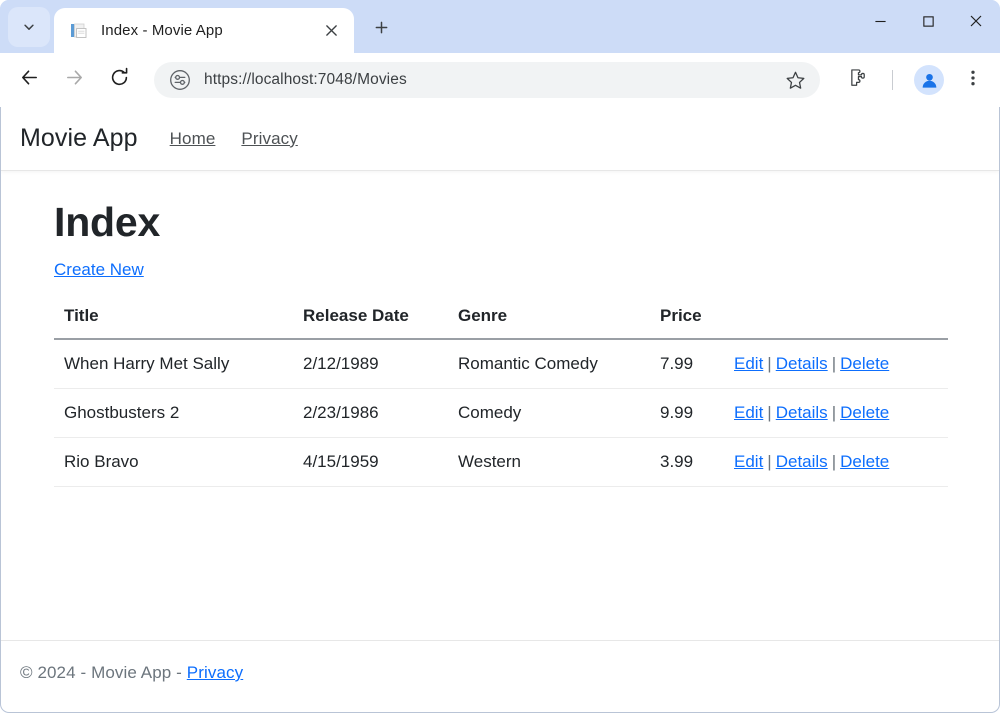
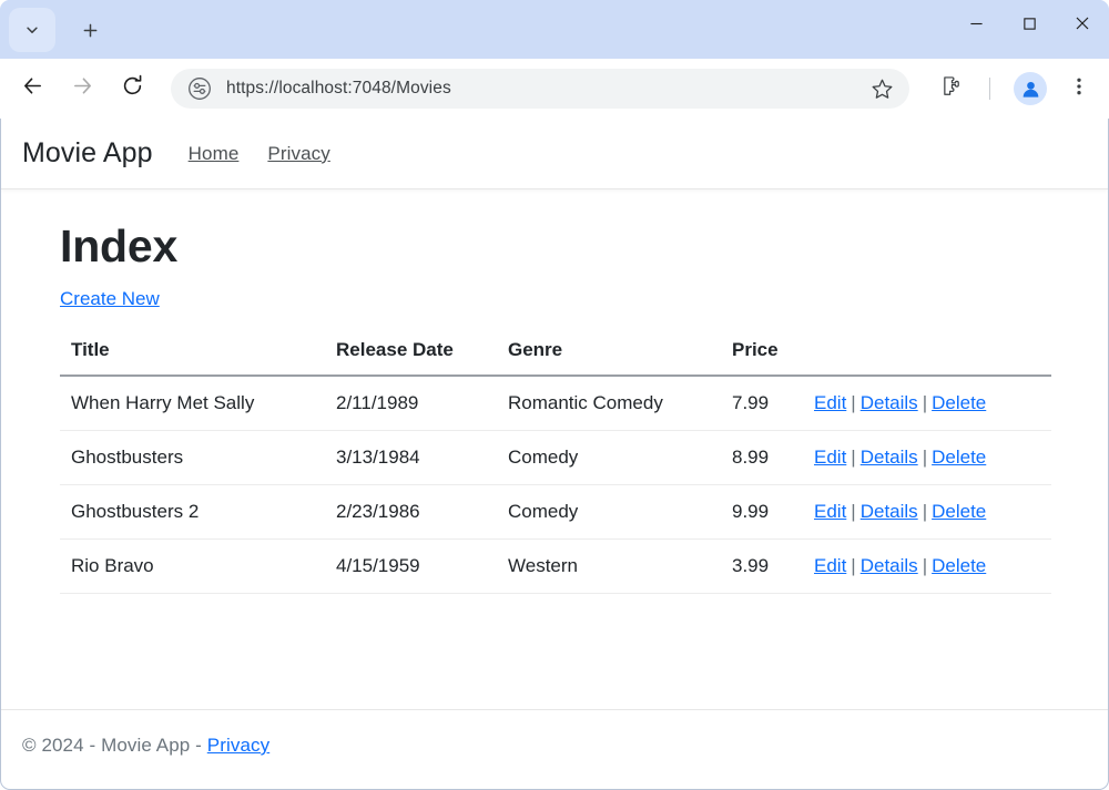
- Index - Movie App
  https://localhost:7048/Movies
  Movie App
  Home
  Privacy
  Index
  Create New
  Title	Release Date	Genre	Price
- When Harry Met Sally	2/12/1989	Romantic Comedy	7.99	Edit | Details | Delete
+ When Harry Met Sally	2/11/1989	Romantic Comedy	7.99	Edit | Details | Delete
+ Ghostbusters	3/13/1984	Comedy	8.99	Edit | Details | Delete
  Ghostbusters 2	2/23/1986	Comedy	9.99	Edit | Details | Delete
  Rio Bravo	4/15/1959	Western	3.99	Edit | Details | Delete
  © 2024 - Movie App - Privacy
